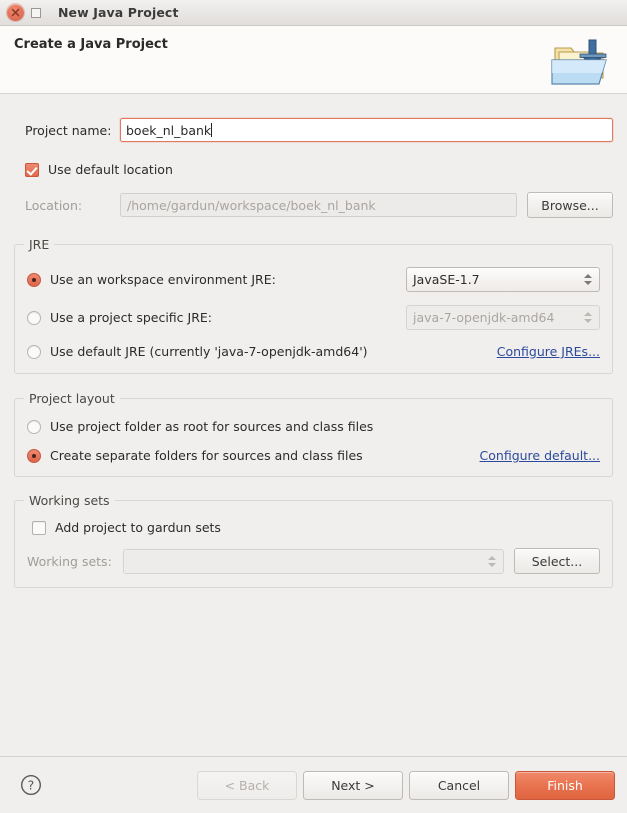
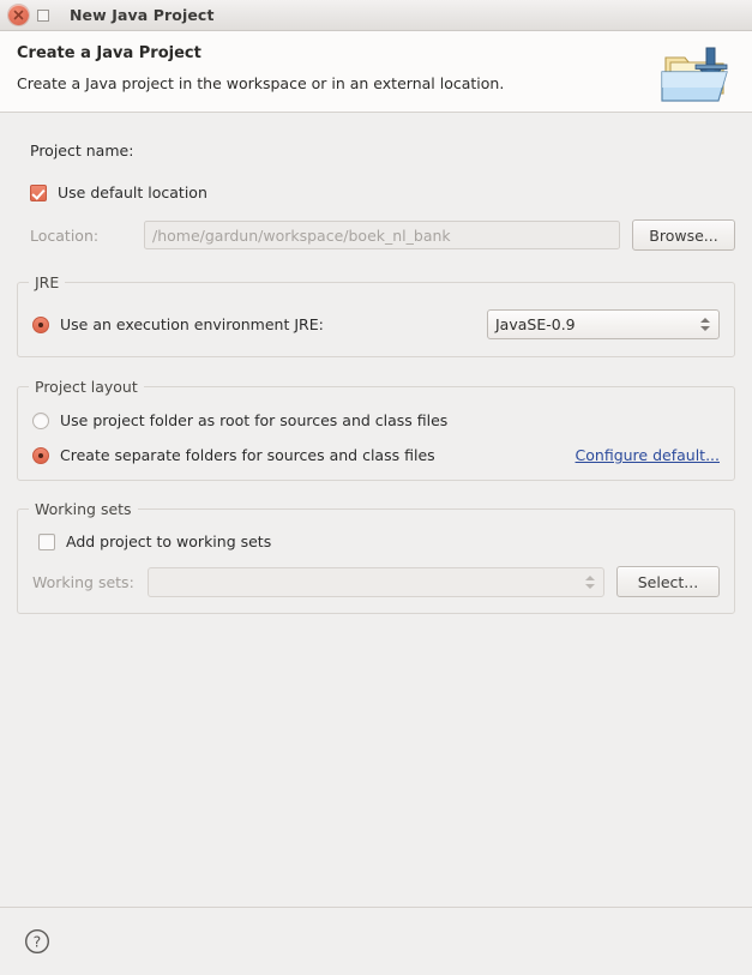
  New Java Project
  Create a Java Project
+ Create a Java project in the workspace or in an external location.
  Project name:
- boek_nl_bank
  Use default location
  Location:
  /home/gardun/workspace/boek_nl_bank
  Browse...
  JRE
- Use an workspace environment JRE:
+ Use an execution environment JRE:
- JavaSE-1.7
+ JavaSE-0.9
- Use a project specific JRE:
- java-7-openjdk-amd64
- Use default JRE (currently 'java-7-openjdk-amd64')
- Configure JREs...
  Project layout
  Use project folder as root for sources and class files
  Create separate folders for sources and class files
  Configure default...
  Working sets
- Add project to gardun sets
+ Add project to working sets
  Working sets:
  Select...
  ?
- < Back
- Next >
- Cancel
- Finish
